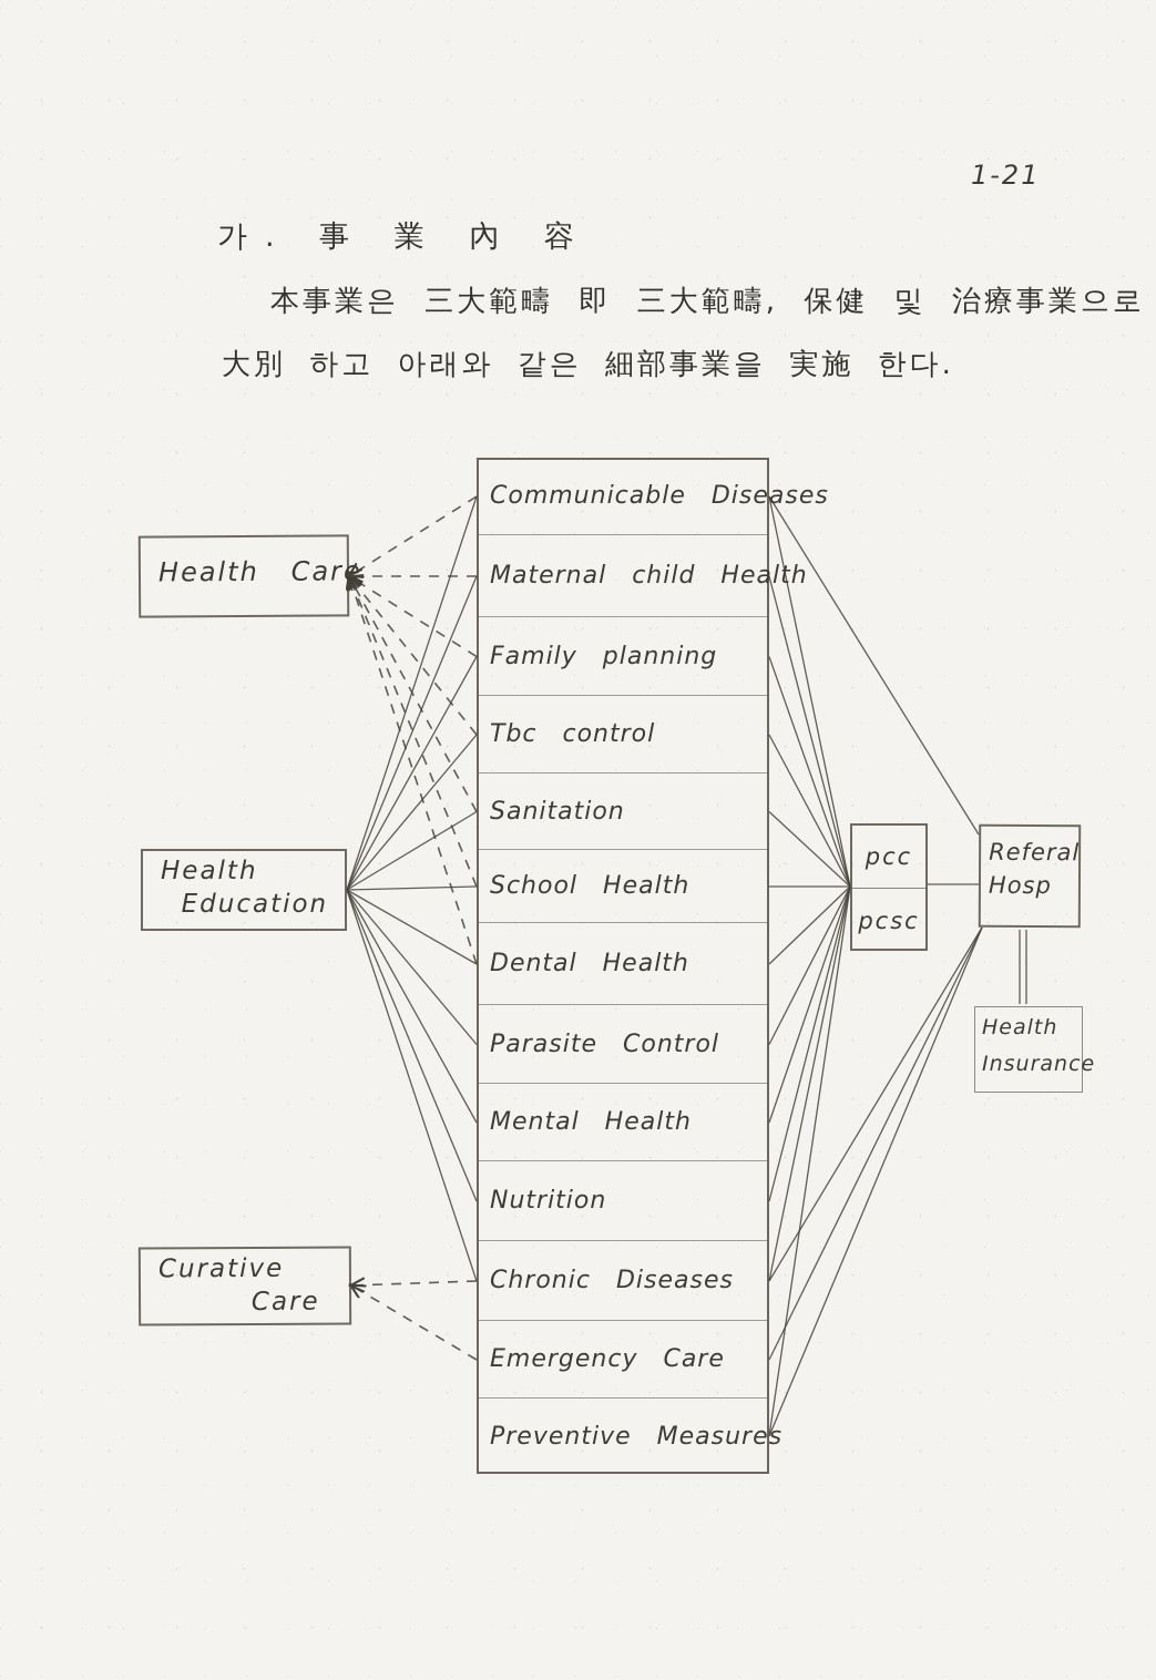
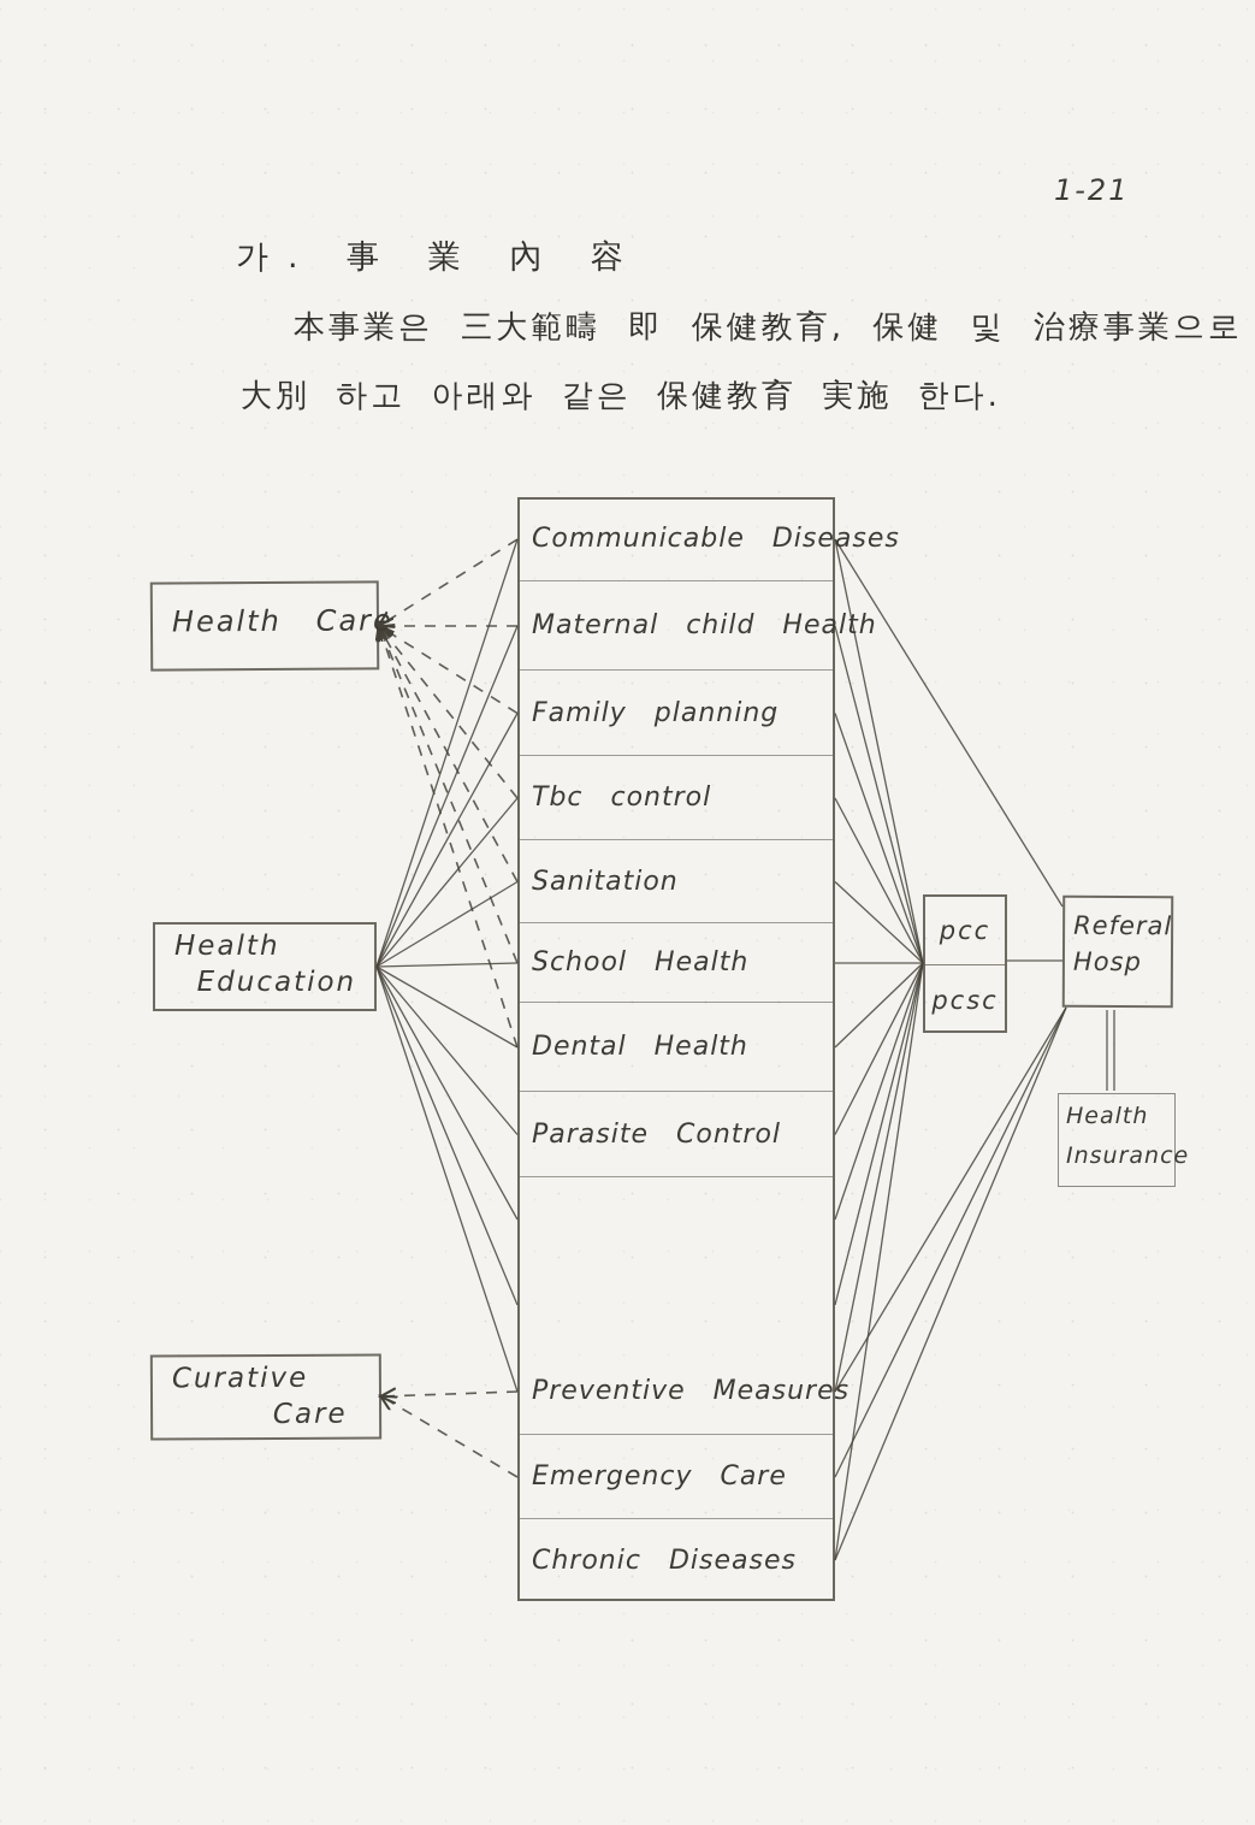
  1-21
  가. 事 業 內 容
- 本事業은 三大範疇 即 三大範疇, 保健 및 治療事業으로
+ 本事業은 三大範疇 即 保健教育, 保健 및 治療事業으로
- 大別 하고 아래와 같은 細部事業을 実施 한다.
+ 大別 하고 아래와 같은 保健教育 実施 한다.
  Health Care
  Health
  Education
  Curative
  Care
  Communicable Diseases
  Maternal child Health
  Family planning
  Tbc control
  Sanitation
  School Health
  Dental Health
  Parasite Control
- Mental Health
- Nutrition
- Chronic Diseases
+ Preventive Measures
  Emergency Care
- Preventive Measures
+ Chronic Diseases
  pcc
  pcsc
  Referal
  Hosp
  Health
  Insurance
